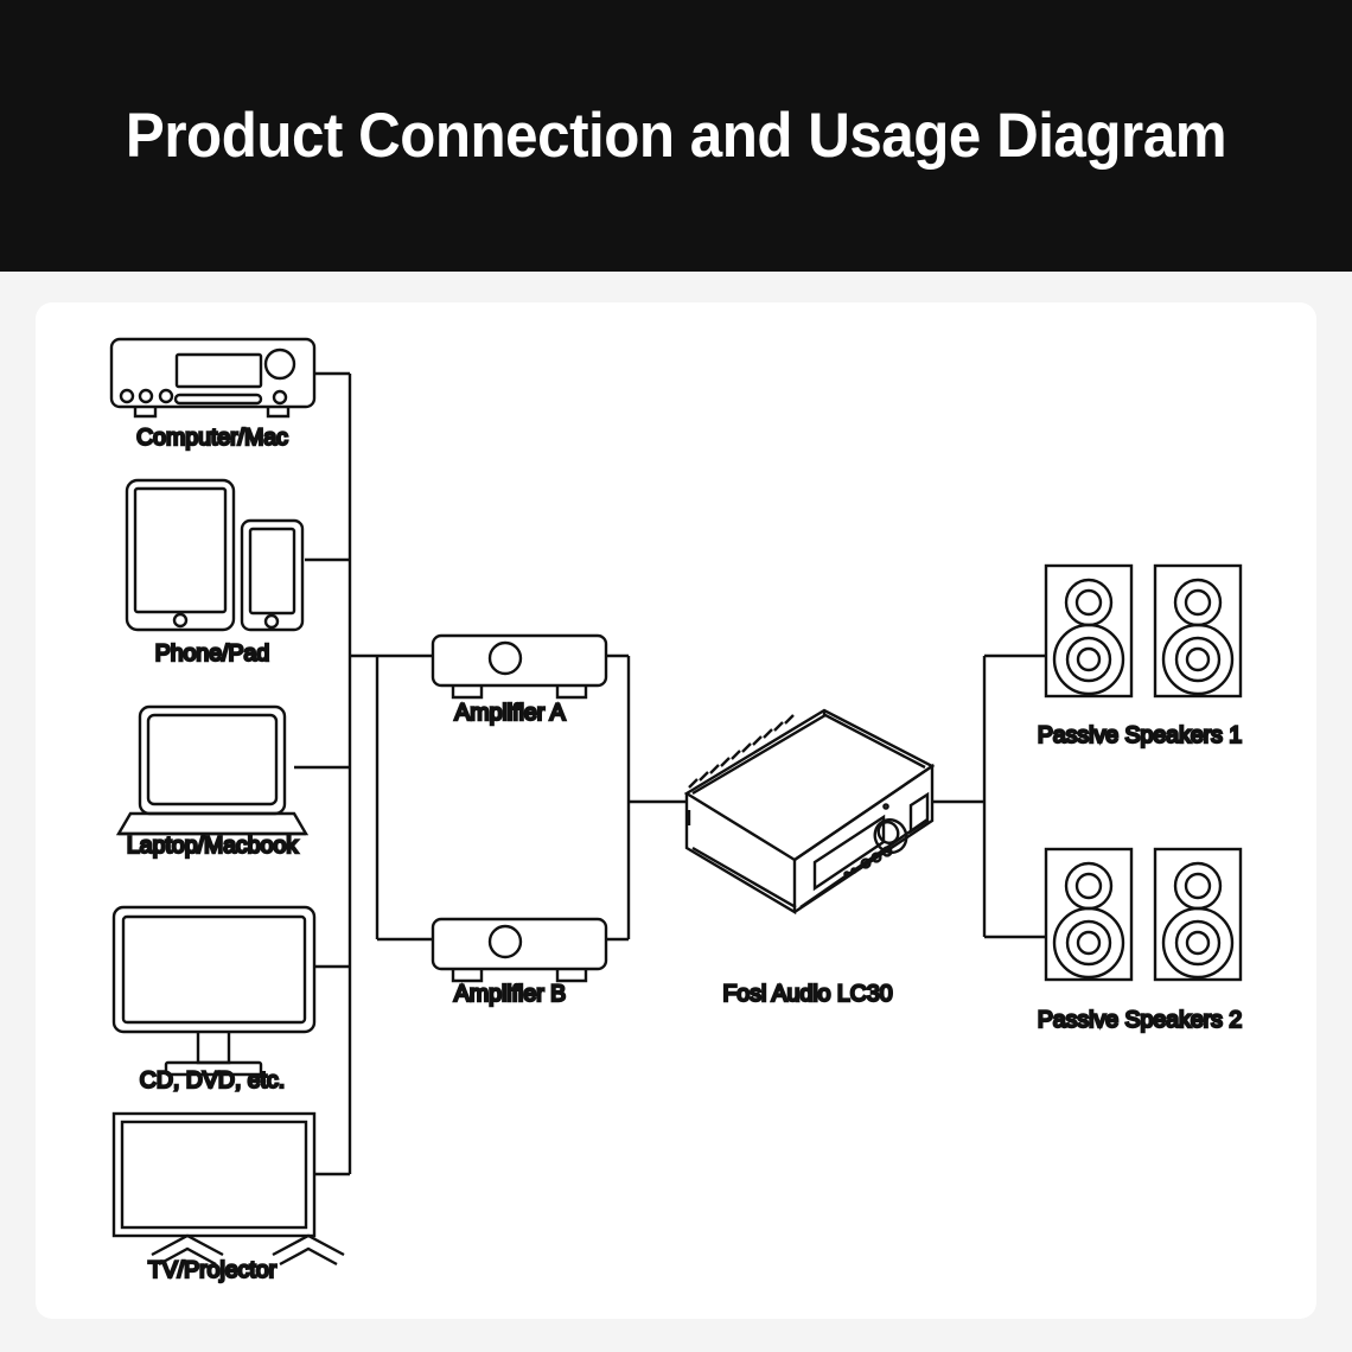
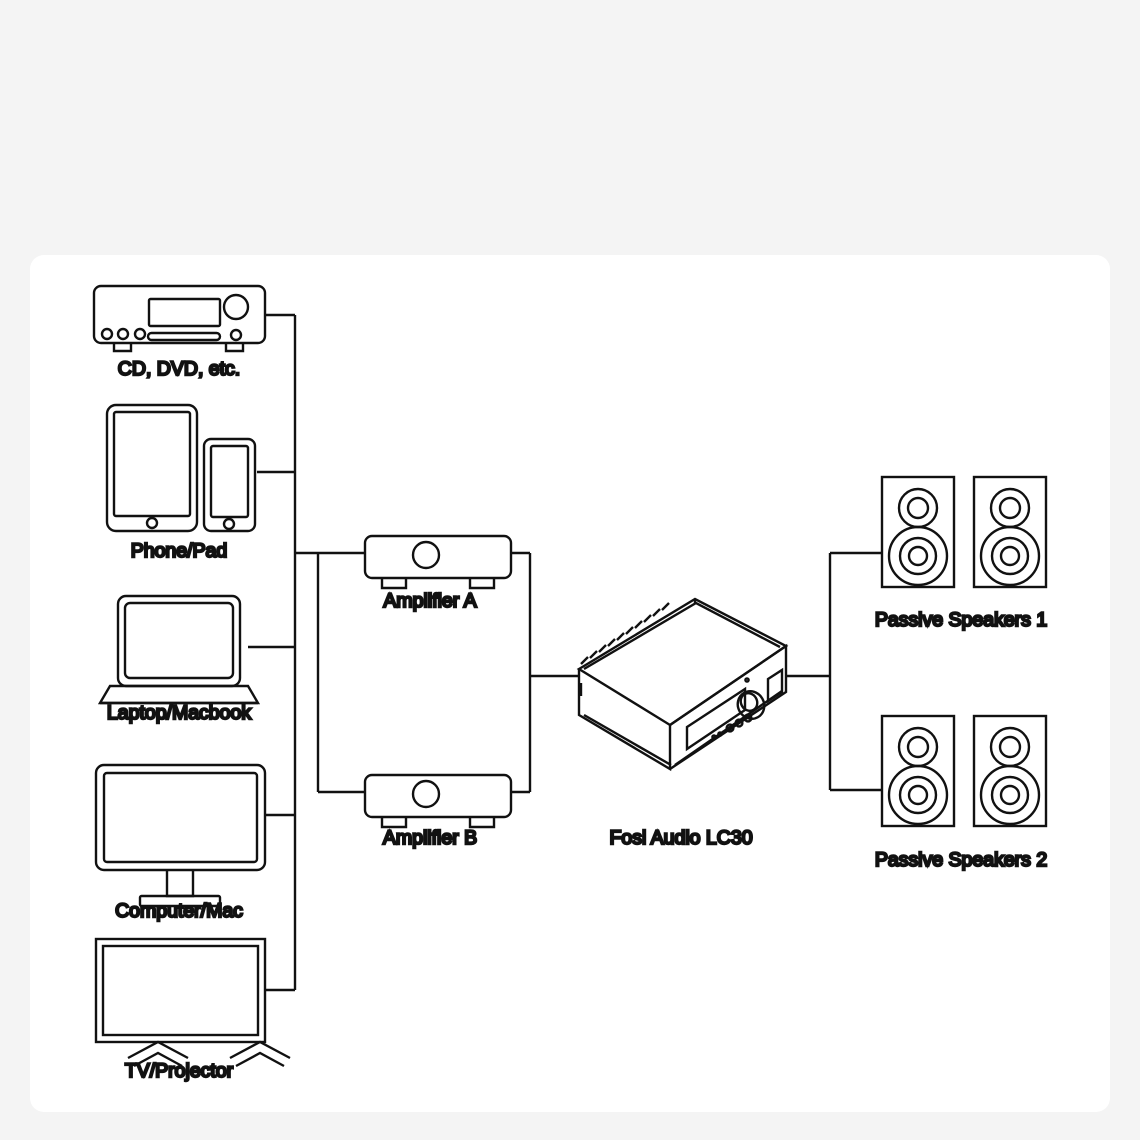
- Product Connection and Usage Diagram
- Computer/Mac
+ CD, DVD, etc.
  Phone/Pad
  Laptop/Macbook
- CD, DVD, etc.
+ Computer/Mac
  TV/Projector
  Amplifier A
  Amplifier B
  Fosi Audio LC30
  Passive Speakers 1
  Passive Speakers 2
